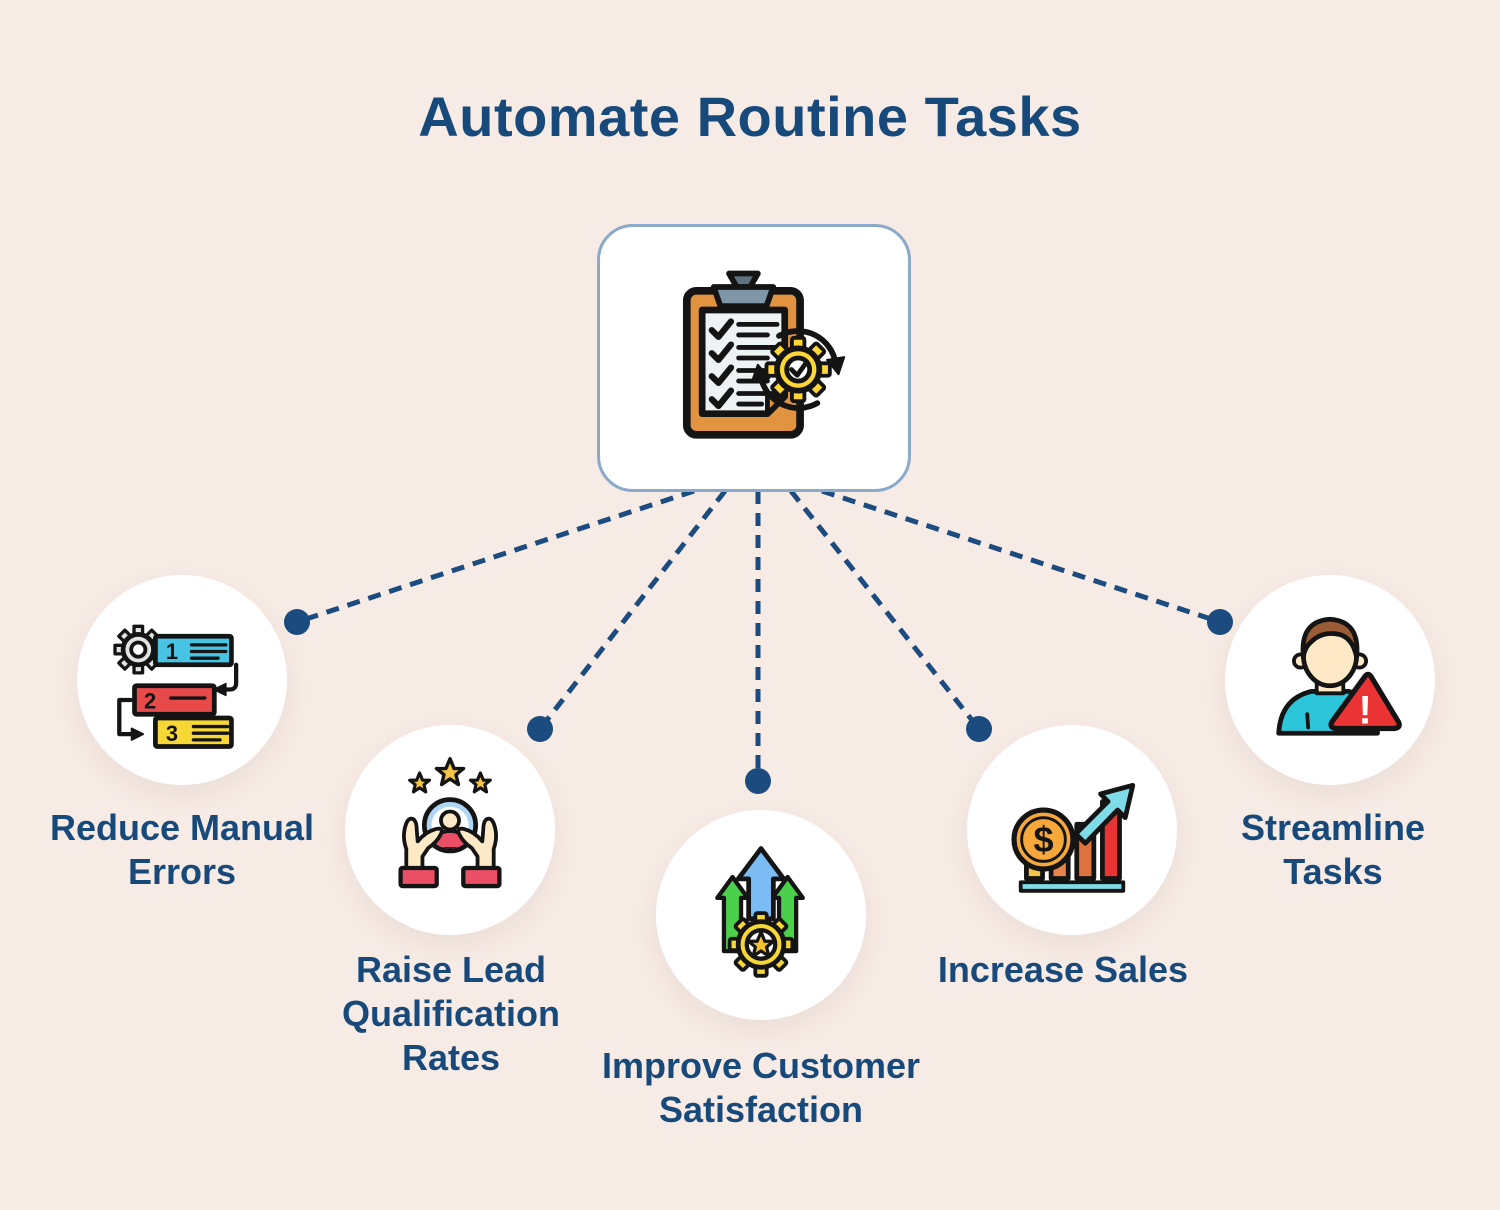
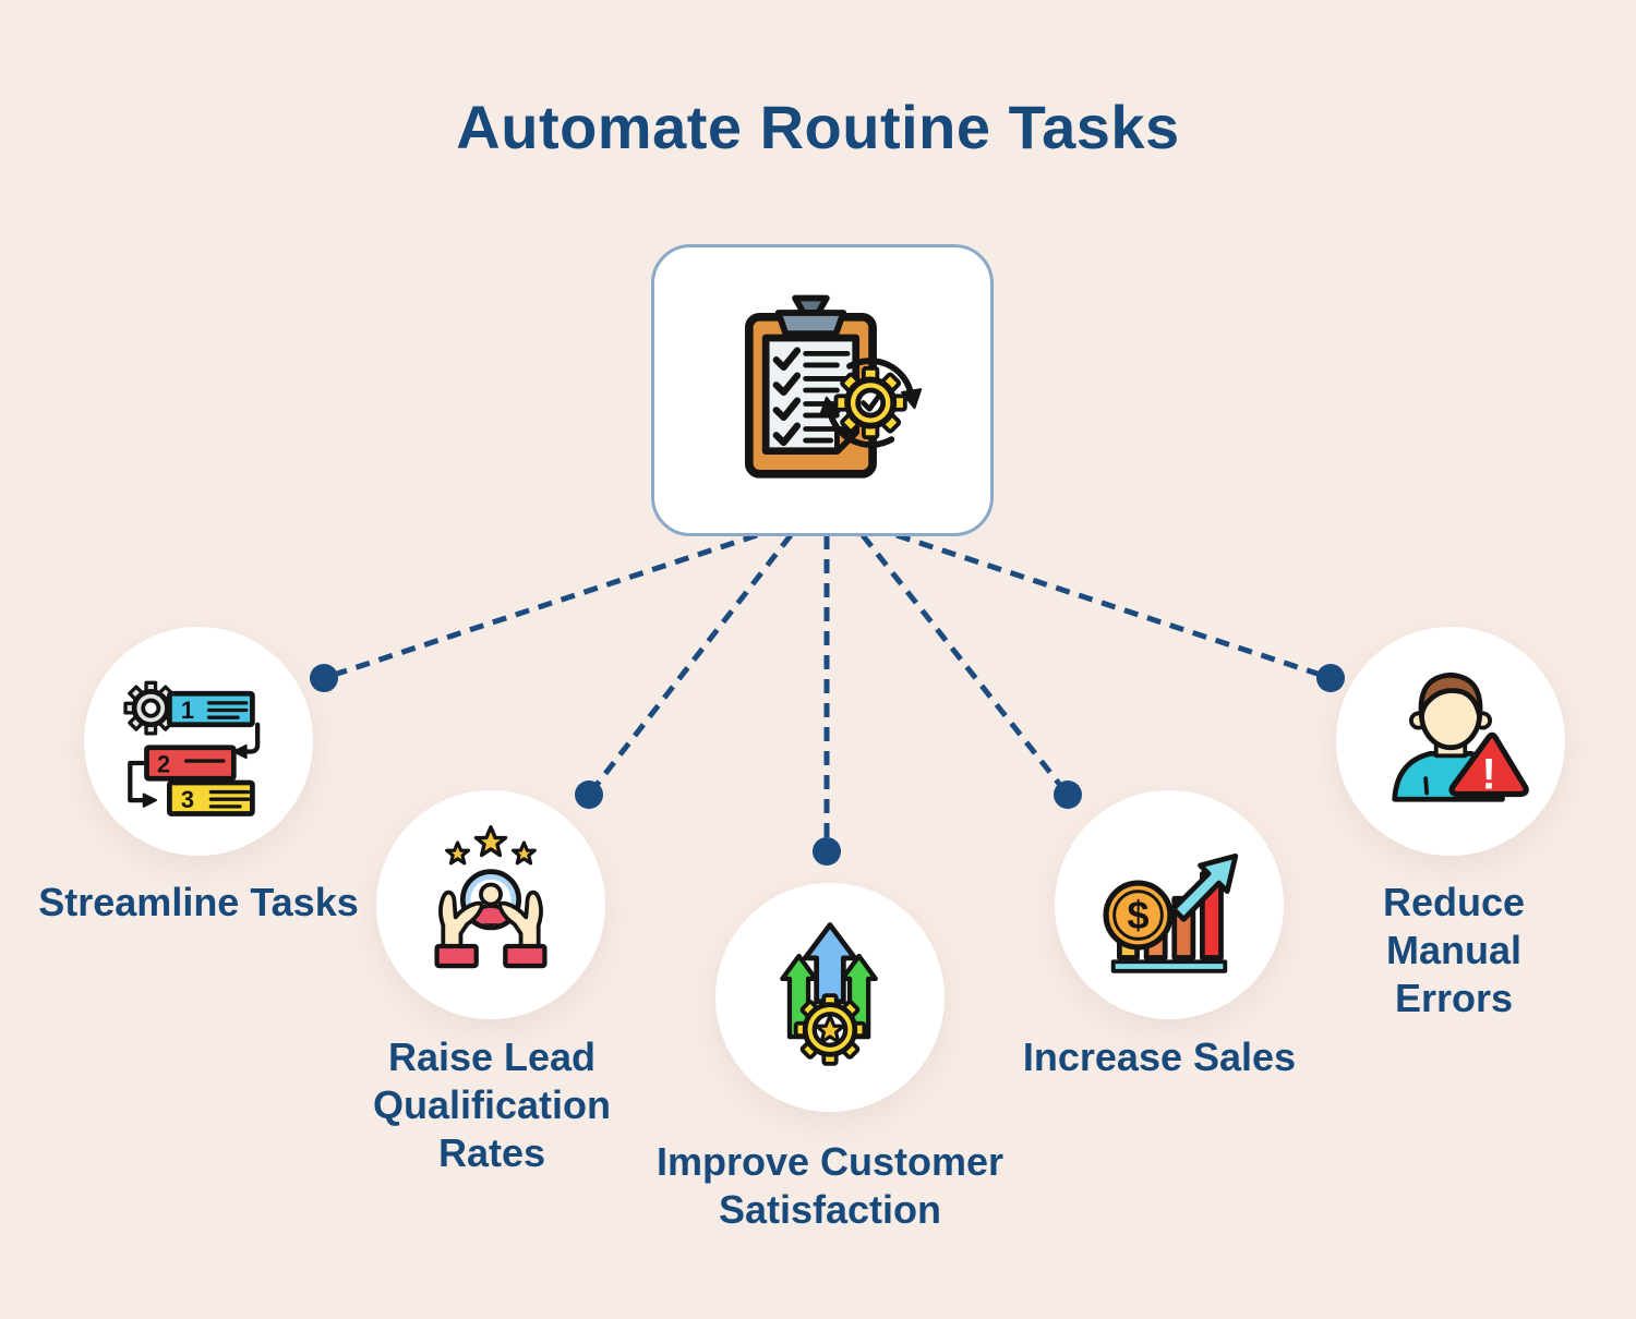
  Automate Routine Tasks
  1
  2
  3
  $
  !
- Reduce Manual Errors
+ Streamline Tasks
  Raise Lead Qualification Rates
  Improve Customer Satisfaction
  Increase Sales
- Streamline Tasks
+ Reduce Manual Errors
